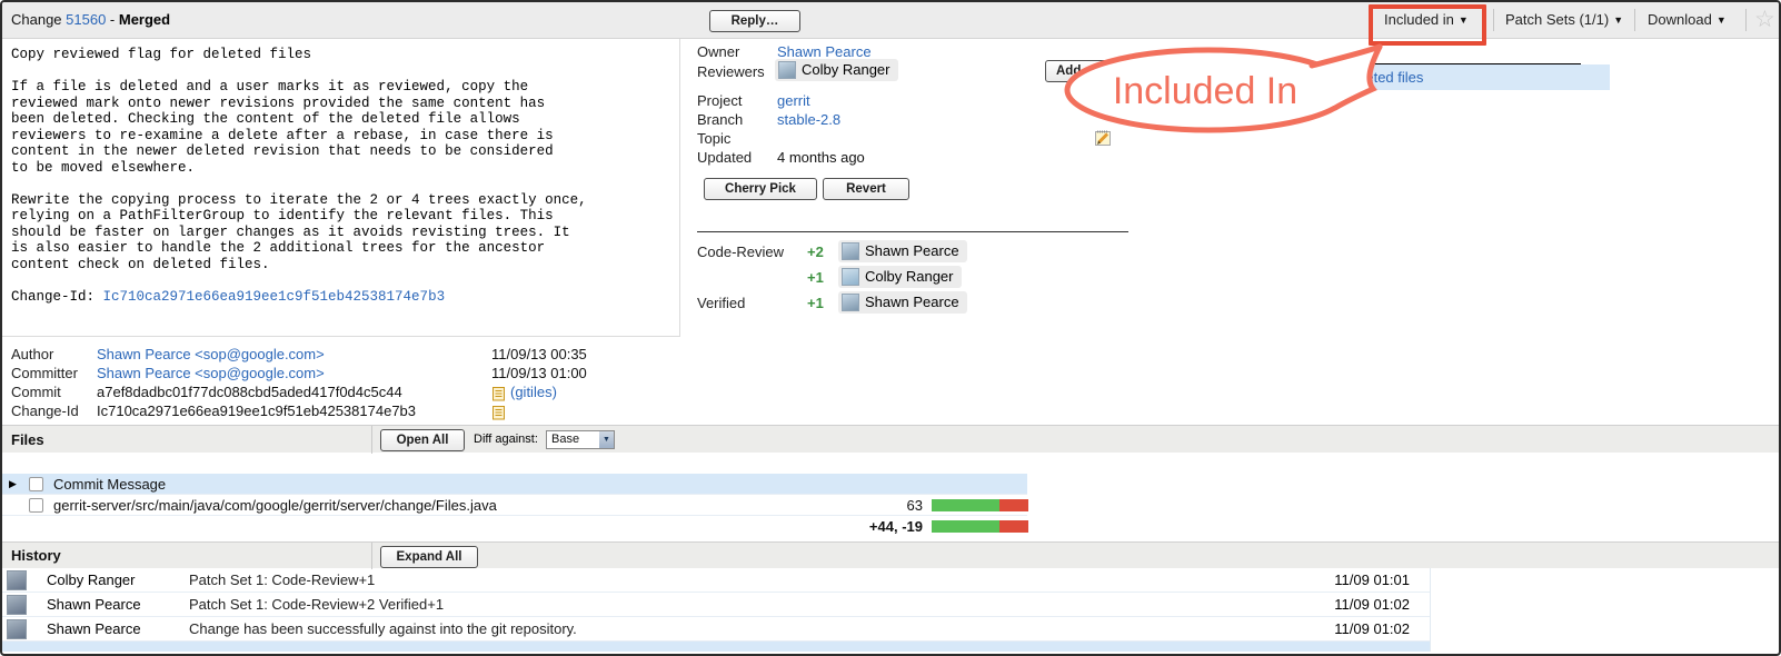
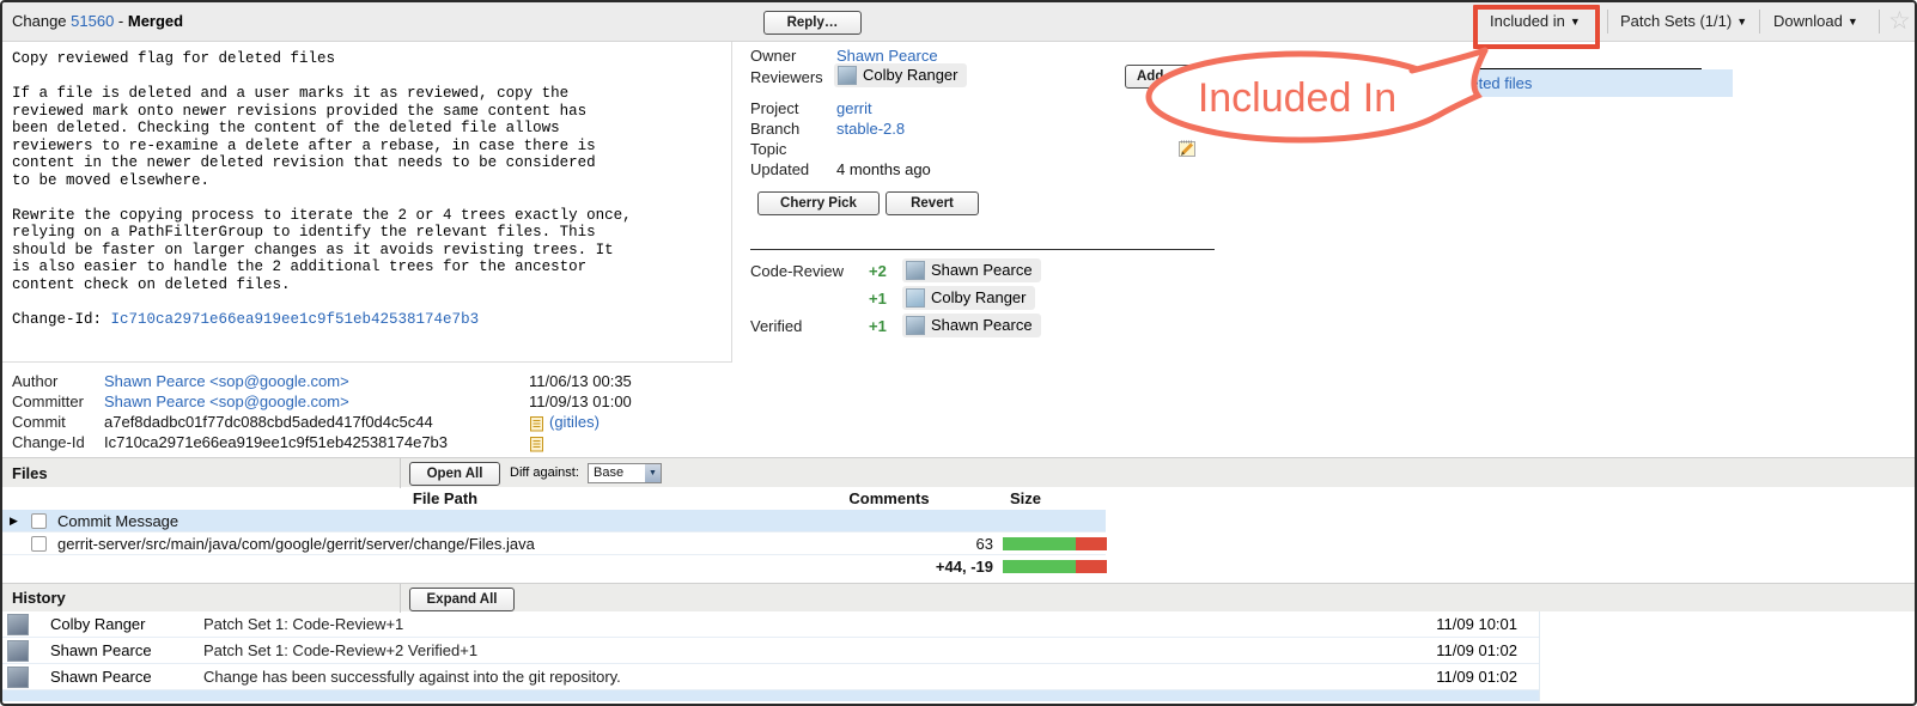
  Change 51560 - Merged
  Reply…
  Included in ▼
  Patch Sets (1/1) ▼
  Download ▼
  ☆
  Copy reviewed flag for deleted files
  If a file is deleted and a user marks it as reviewed, copy the
  reviewed mark onto newer revisions provided the same content has
  been deleted. Checking the content of the deleted file allows
  reviewers to re-examine a delete after a rebase, in case there is
  content in the newer deleted revision that needs to be considered
  to be moved elsewhere.
  Rewrite the copying process to iterate the 2 or 4 trees exactly once,
  relying on a PathFilterGroup to identify the relevant files. This
  should be faster on larger changes as it avoids revisting trees. It
  is also easier to handle the 2 additional trees for the ancestor
  content check on deleted files.
  Change-Id: Ic710ca2971e66ea919ee1c9f51eb42538174e7b3
  Author
  Shawn Pearce <sop@google.com>
- 11/09/13 00:35
+ 11/06/13 00:35
  Committer
  Shawn Pearce <sop@google.com>
  11/09/13 01:00
  Commit
  a7ef8dadbc01f77dc088cbd5aded417f0d4c5c44
  (gitiles)
  Change-Id
  Ic710ca2971e66ea919ee1c9f51eb42538174e7b3
  Owner
  Shawn Pearce
  Reviewers
  Colby Ranger
  Add
  Project
  gerrit
  Branch
  stable-2.8
  Topic
  Updated
  4 months ago
  Cherry Pick
  Revert
  Code-Review
  +2
  Shawn Pearce
  +1
  Colby Ranger
  Verified
  +1
  Shawn Pearce
  Included In
  Files
  Open All
  Diff against:
  Base
+ File Path
+ Comments
+ Size
  ▶
  Commit Message
  gerrit-server/src/main/java/com/google/gerrit/server/change/Files.java
  63
  +44, -19
  History
  Expand All
  Colby Ranger
  Patch Set 1: Code-Review+1
- 11/09 01:01
+ 11/09 10:01
  Shawn Pearce
  Patch Set 1: Code-Review+2 Verified+1
  11/09 01:02
  Shawn Pearce
  Change has been successfully against into the git repository.
  11/09 01:02
